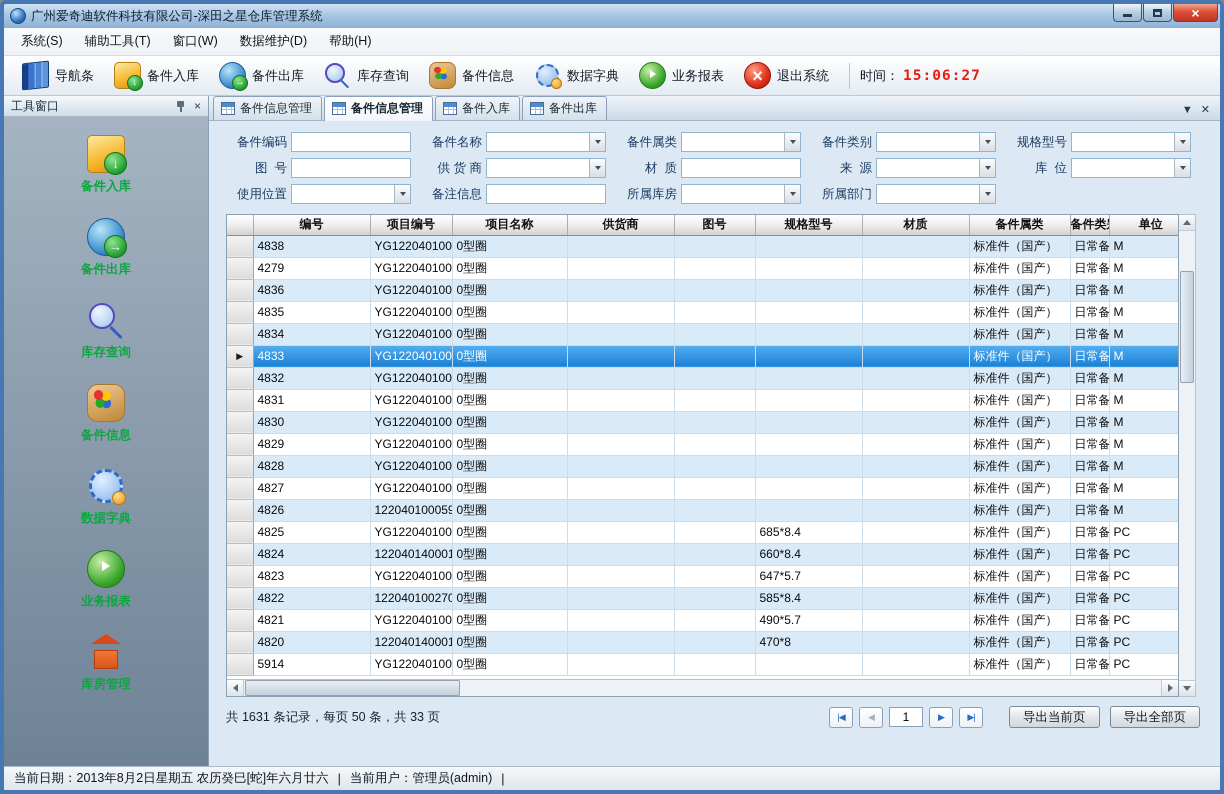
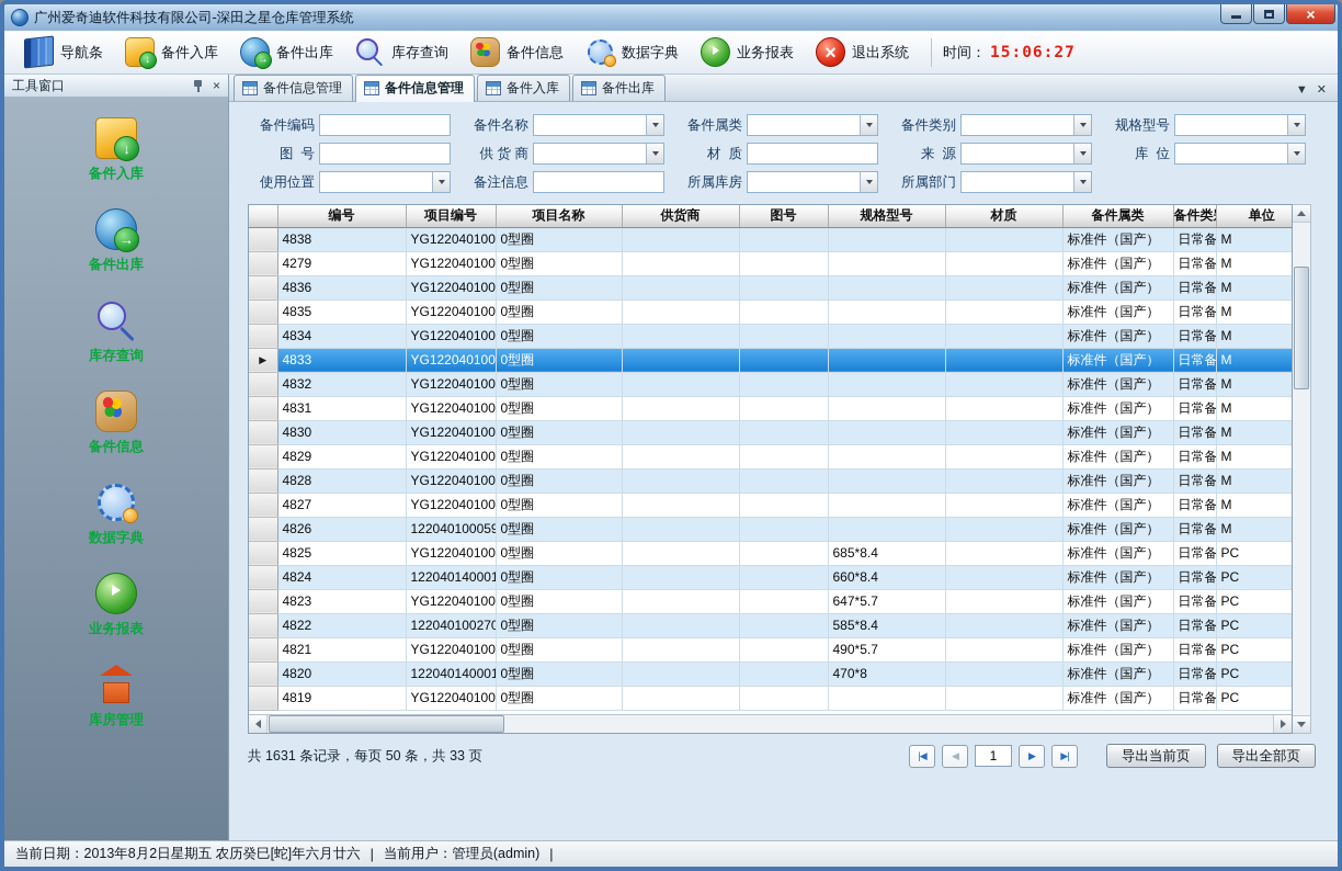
  广州爱奇迪软件科技有限公司-深田之星仓库管理系统
  ×
- 系统(S)
- 辅助工具(T)
- 窗口(W)
- 数据维护(D)
- 帮助(H)
  导航条
  备件入库
  备件出库
  库存查询
  备件信息
  数据字典
  业务报表
  退出系统
  时间：
  15:06:27
  工具窗口
  ×
  备件入库
  备件出库
  库存查询
  备件信息
  数据字典
  业务报表
  库房管理
  备件信息管理
  备件信息管理
  备件入库
  备件出库
  ▼
  ✕
  备件编码
  备件名称
  备件属类
  备件类别
  规格型号
  图 号
  供 货 商
  材 质
  来 源
  库 位
  使用位置
  备注信息
  所属库房
  所属部门
  		编号	项目编号	项目名称	供货商	图号	规格型号	材质	备件属类	备件类	单位
  	4838	YG122040100	0型圈					标准件（国产）	日常备	M
  	4279	YG122040100	0型圈					标准件（国产）	日常备	M
  	4836	YG122040100	0型圈					标准件（国产）	日常备	M
  	4835	YG122040100	0型圈					标准件（国产）	日常备	M
  	4834	YG122040100	0型圈					标准件（国产）	日常备	M
  ▶	4833	YG122040100	0型圈					标准件（国产）	日常备	M
  	4832	YG122040100	0型圈					标准件（国产）	日常备	M
  	4831	YG122040100	0型圈					标准件（国产）	日常备	M
  	4830	YG122040100	0型圈					标准件（国产）	日常备	M
  	4829	YG122040100	0型圈					标准件（国产）	日常备	M
  	4828	YG122040100	0型圈					标准件（国产）	日常备	M
  	4827	YG122040100	0型圈					标准件（国产）	日常备	M
  	4826	122040100059	0型圈					标准件（国产）	日常备	M
  	4825	YG122040100	0型圈			685*8.4		标准件（国产）	日常备	PC
  	4824	122040140001	0型圈			660*8.4		标准件（国产）	日常备	PC
  	4823	YG122040100	0型圈			647*5.7		标准件（国产）	日常备	PC
  	4822	122040100270	0型圈			585*8.4		标准件（国产）	日常备	PC
  	4821	YG122040100	0型圈			490*5.7		标准件（国产）	日常备	PC
  	4820	122040140001	0型圈			470*8		标准件（国产）	日常备	PC
- 	5914	YG122040100	0型圈					标准件（国产）	日常备	PC
+ 	4819	YG122040100	0型圈					标准件（国产）	日常备	PC
  共 1631 条记录，每页 50 条，共 33 页
  |◀
  ◀
  1
  ▶
  ▶|
  导出当前页
  导出全部页
  当前日期：2013年8月2日星期五 农历癸巳[蛇]年六月廿六
  |
  当前用户：管理员(admin)
  |
